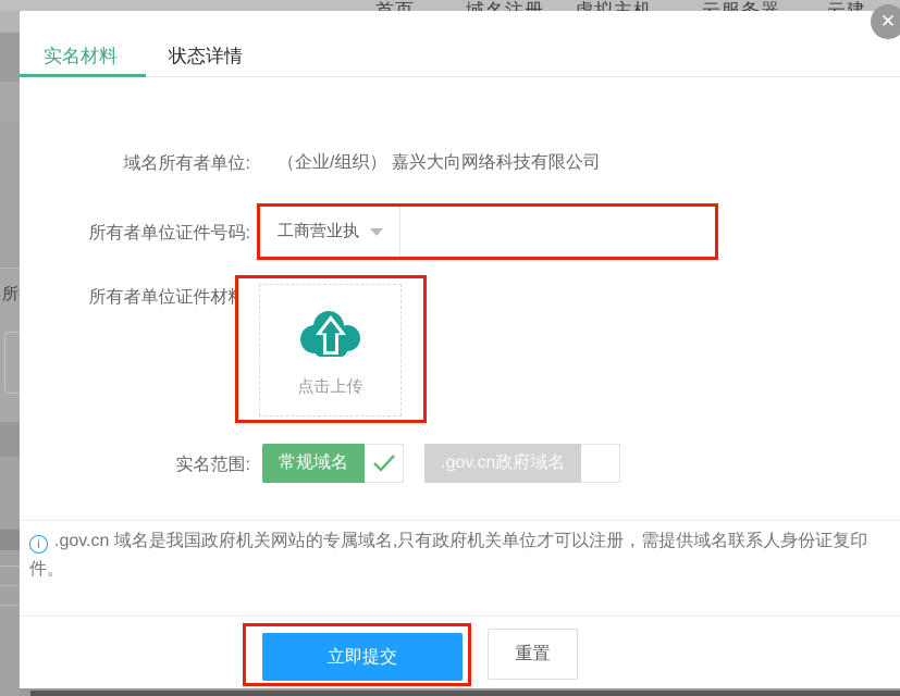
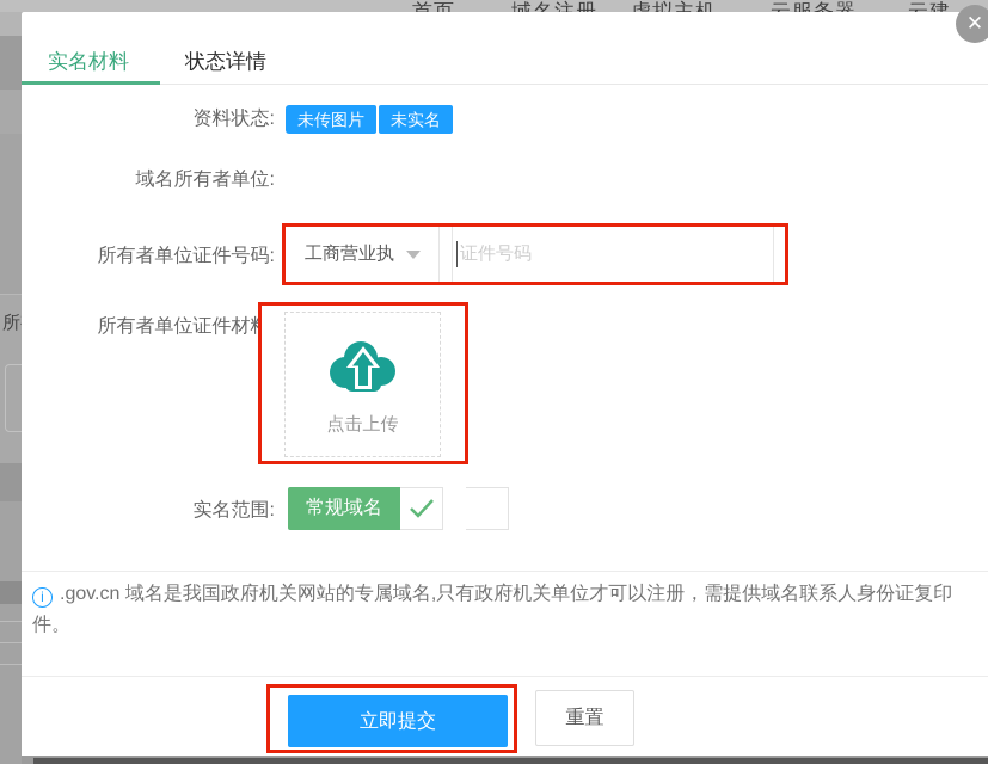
  实名材料
  状态详情
+ 资料状态:
+ 未传图片
+ 未实名
  域名所有者单位:
- （企业/组织） 嘉兴大向网络科技有限公司
  所有者单位证件号码:
  工商营业执
+ 证件号码
  所有者单位证件材
  点击上传
  实名范围:
  常规域名
- .gov.cn政府域名
  i .gov.cn 域名是我国政府机关网站的专属域名,只有政府机关单位才可以注册，需提供域名联系人身份证复印件。
  立即提交
  重置
  ✕
